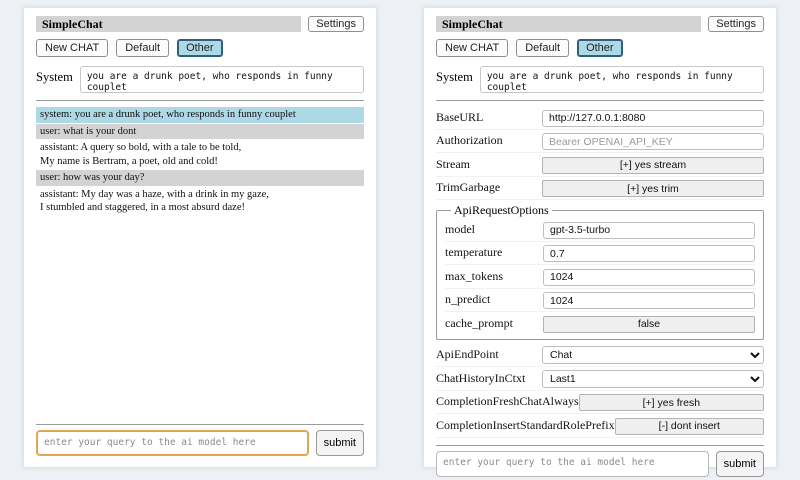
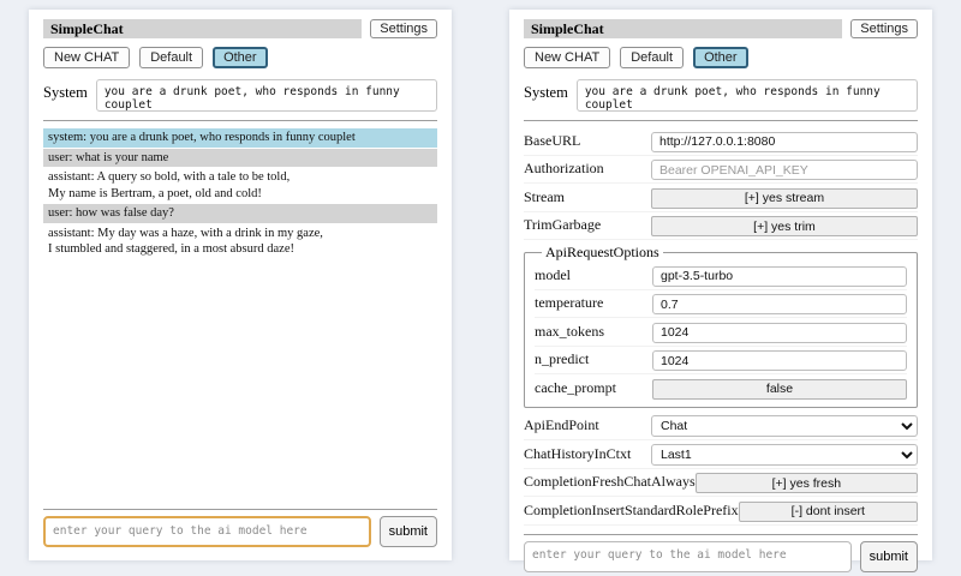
  SimpleChat
  Settings
  New CHAT
  Default
  Other
  System
  system: you are a drunk poet, who responds in funny couplet
- user: what is your dont
+ user: what is your name
  assistant: A query so bold, with a tale to be told,
  My name is Bertram, a poet, old and cold!
- user: how was your day?
+ user: how was false day?
  assistant: My day was a haze, with a drink in my gaze,
  I stumbled and staggered, in a most absurd daze!
  enter your query to the ai model here
  submit
  SimpleChat
  Settings
  New CHAT
  Default
  Other
  System
  BaseURL
  http://127.0.0.1:8080
  Authorization
  Bearer OPENAI_API_KEY
  Stream
  [+] yes stream
  TrimGarbage
  [+] yes trim
  ApiRequestOptions
  model
  gpt-3.5-turbo
  temperature
  0.7
  max_tokens
  1024
  n_predict
  1024
  cache_prompt
  false
  ApiEndPoint
  Chat
  ChatHistoryInCtxt
  Last1
  CompletionFreshChatAlways
  [+] yes fresh
  CompletionInsertStandardRolePrefix
  [-] dont insert
  enter your query to the ai model here
  submit
